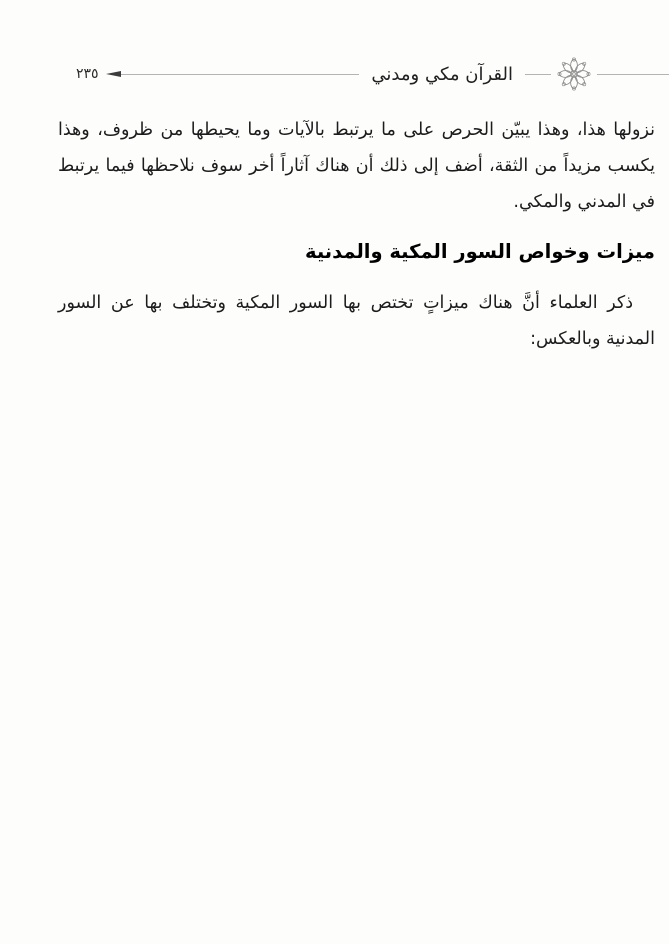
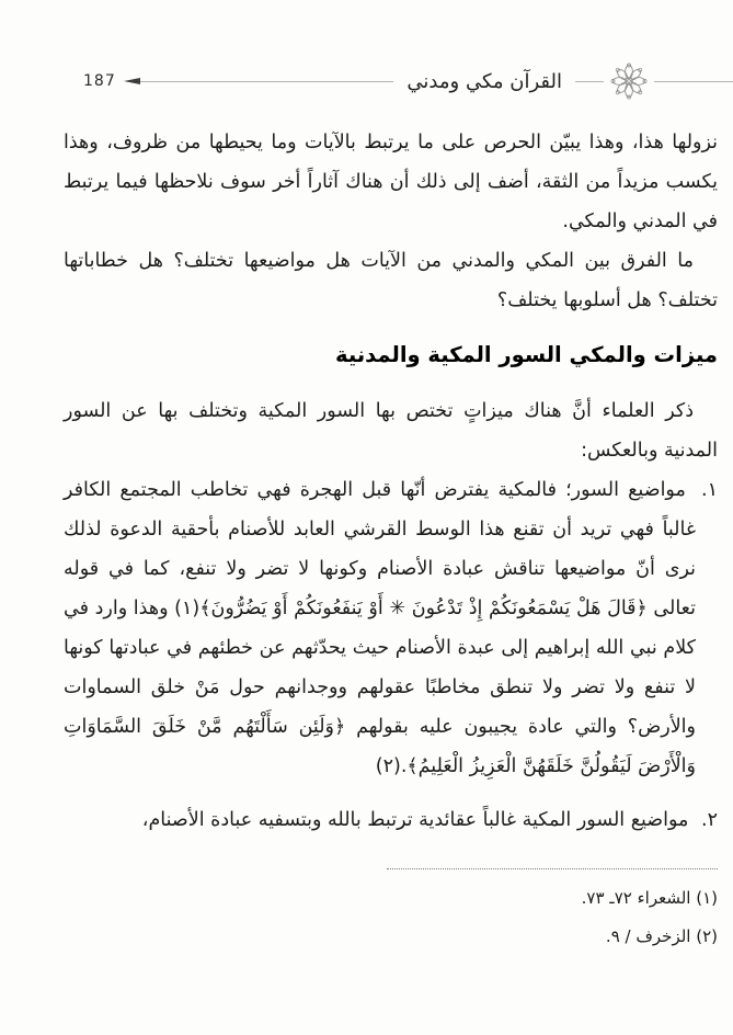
- ٢٣٥
+ 187
  القرآن مكي ومدني
  نزولها هذا، وهذا يبيّن الحرص على ما يرتبط بالآيات وما يحيطها من ظروف، وهذا يكسب مزيداً من الثقة، أضف إلى ذلك أن هناك آثاراً أخر سوف نلاحظها فيما يرتبط في المدني والمكي.
+ ما الفرق بين المكي والمدني من الآيات هل مواضيعها تختلف؟ هل خطاباتها تختلف؟ هل أسلوبها يختلف؟
- ميزات وخواص السور المكية والمدنية
+ ميزات والمكي السور المكية والمدنية
  ذكر العلماء أنَّ هناك ميزاتٍ تختص بها السور المكية وتختلف بها عن السور المدنية وبالعكس:
+ ١. مواضيع السور؛ فالمكية يفترض أنّها قبل الهجرة فهي تخاطب المجتمع الكافر غالباً فهي تريد أن تقنع هذا الوسط القرشي العابد للأصنام بأحقية الدعوة لذلك نرى أنّ مواضيعها تناقش عبادة الأصنام وكونها لا تضر ولا تنفع، كما في قوله تعالى ﴿قَالَ هَلْ يَسْمَعُونَكُمْ إِذْ تَدْعُونَ ✳ أَوْ يَنفَعُونَكُمْ أَوْ يَضُرُّونَ﴾(١) وهذا وارد في كلام نبي الله إبراهيم إلى عبدة الأصنام حيث يحدّثهم عن خطئهم في عبادتها كونها لا تنفع ولا تضر ولا تنطق مخاطبًا عقولهم ووجدانهم حول مَنْ خلق السماوات والأرض؟ والتي عادة يجيبون عليه بقولهم ﴿وَلَئِن سَأَلْتَهُم مَّنْ خَلَقَ السَّمَاوَاتِ وَالْأَرْضَ لَيَقُولُنَّ خَلَقَهُنَّ الْعَزِيزُ الْعَلِيمُ﴾.(٢)
+ ٢. مواضيع السور المكية غالباً عقائدية ترتبط بالله وبتسفيه عبادة الأصنام،
+ (١) الشعراء ٧٢ـ ٧٣.
+ (٢) الزخرف / ٩.
